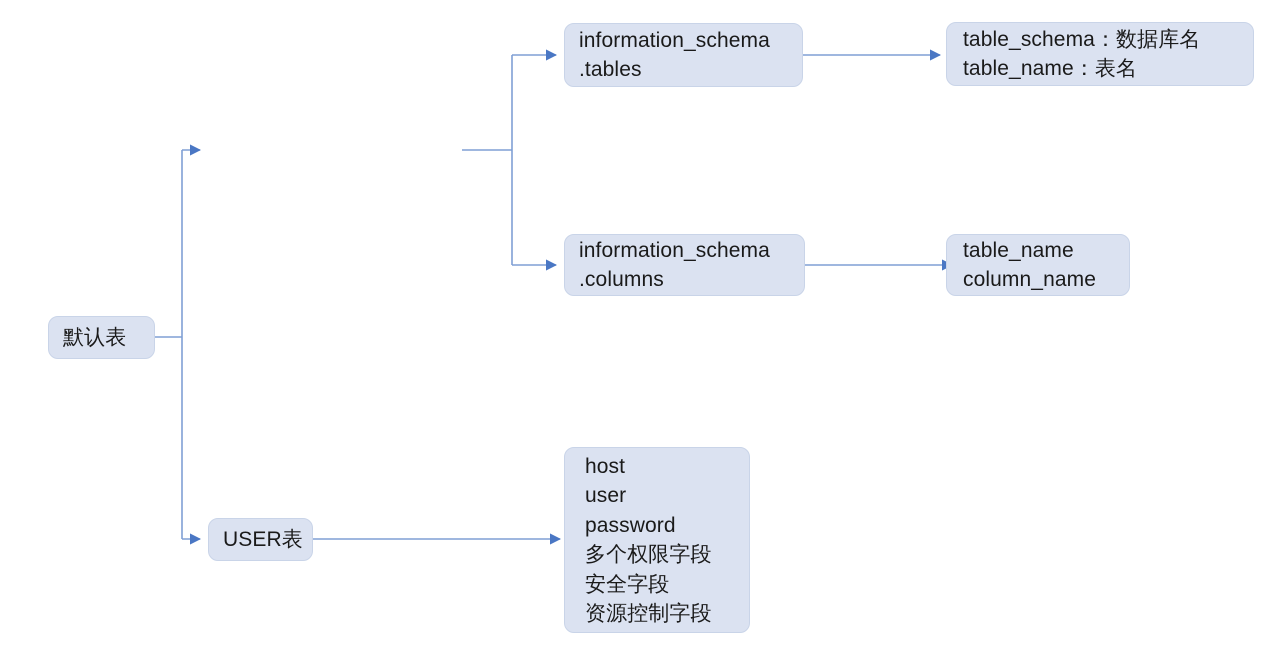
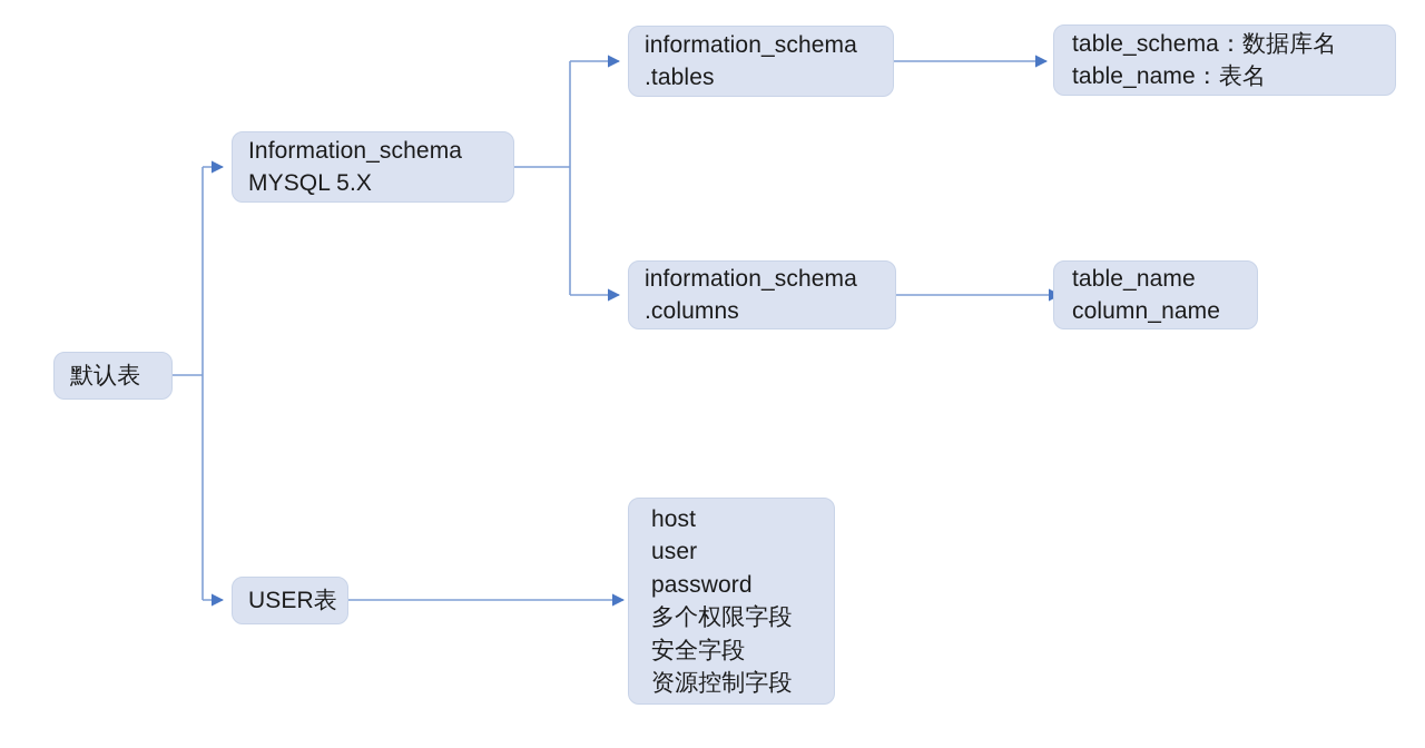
  默认表
+ Information_schema
+ MYSQL 5.X
  information_schema
  .tables
  table_schema：数据库名
  table_name：表名
  information_schema
  .columns
  table_name
  column_name
  USER表
  host
  user
  password
  多个权限字段
  安全字段
  资源控制字段
